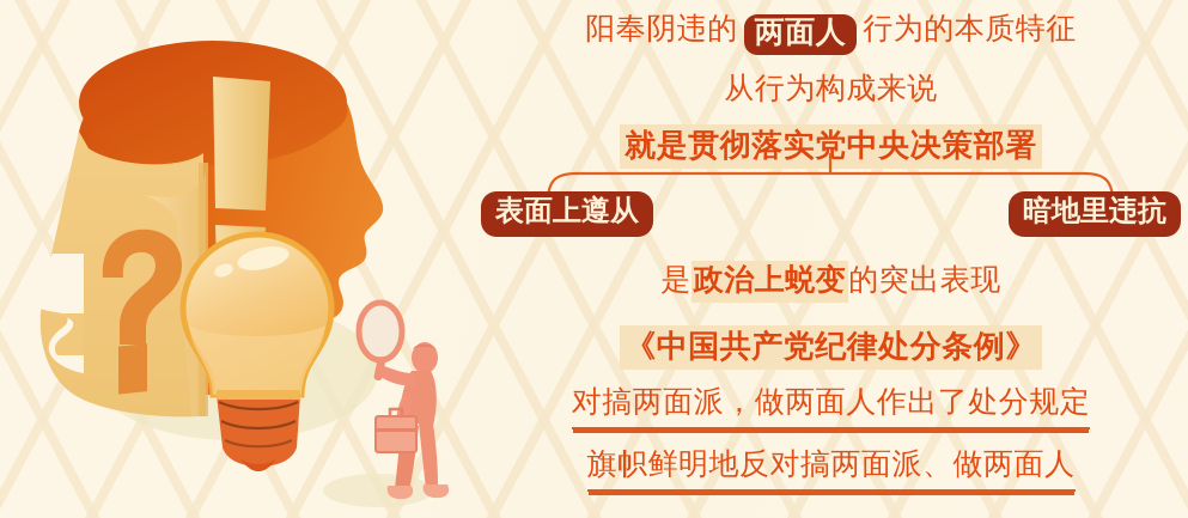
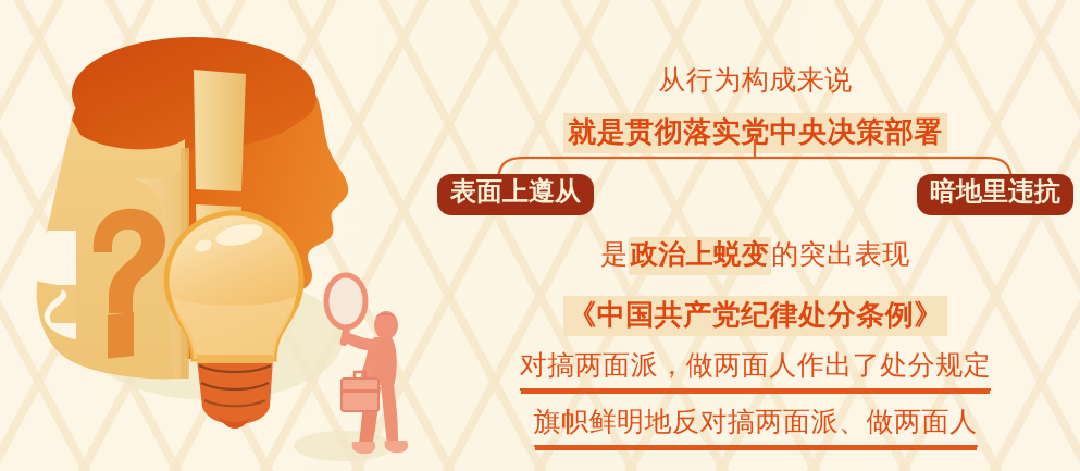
- 阳奉阴违的 两面人 行为的本质特征
  从行为构成来说
  就是贯彻落实党中央决策部署
  表面上遵从
  暗地里违抗
  是政治上蜕变的突出表现
  《中国共产党纪律处分条例》
  对搞两面派，做两面人作出了处分规定
  旗帜鲜明地反对搞两面派、做两面人
